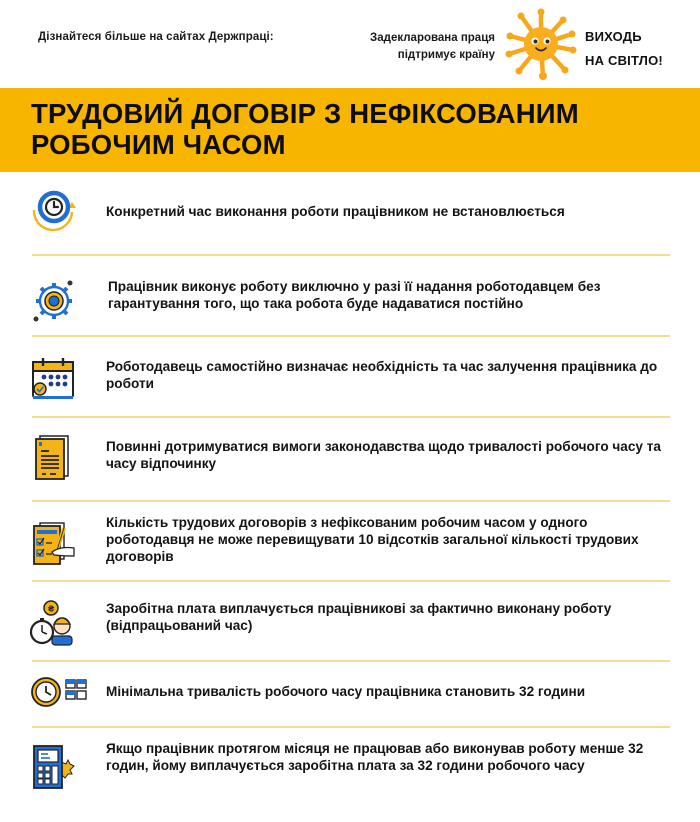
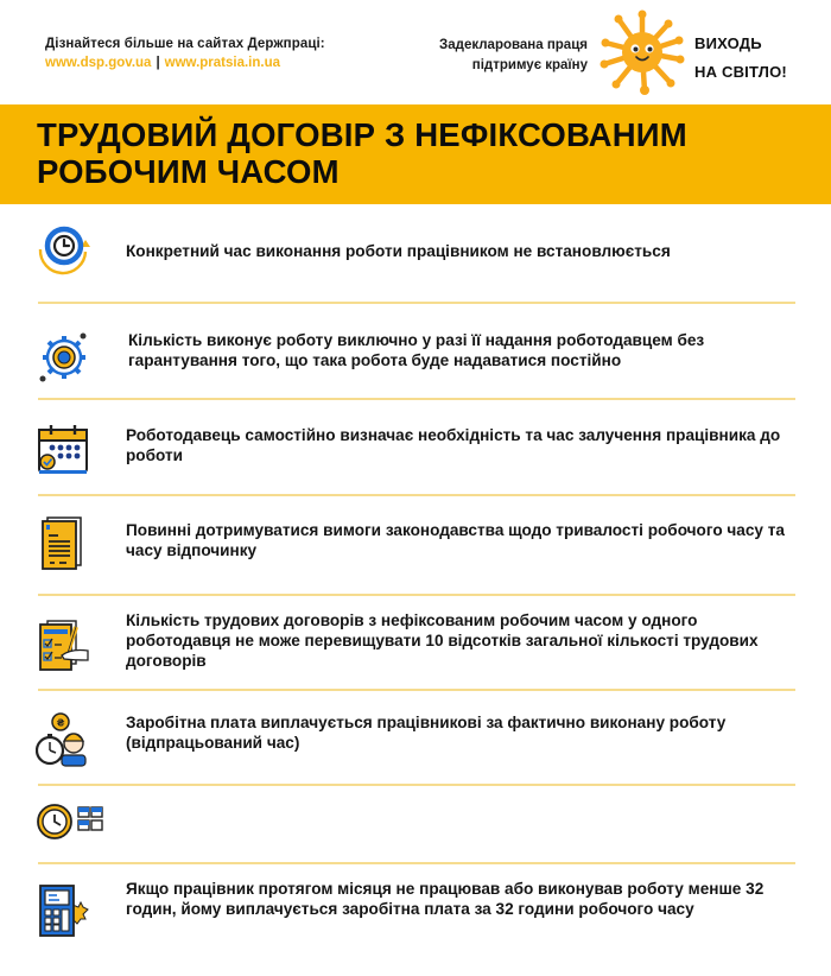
  Дізнайтеся більше на сайтах Держпраці:
+ www.dsp.gov.ua | www.pratsia.in.ua
  Задекларована праця
  підтримує країну
  ВИХОДЬ
  НА СВІТЛО!
  ТРУДОВИЙ ДОГОВІР З НЕФІКСОВАНИМ
  РОБОЧИМ ЧАСОМ
  Конкретний час виконання роботи працівником не встановлюється
- Працівник виконує роботу виключно у разі її надання роботодавцем без гарантування того, що така робота буде надаватися постійно
+ Кількість виконує роботу виключно у разі її надання роботодавцем без гарантування того, що така робота буде надаватися постійно
  Роботодавець самостійно визначає необхідність та час залучення працівника до роботи
  Повинні дотримуватися вимоги законодавства щодо тривалості робочого часу та часу відпочинку
  Кількість трудових договорів з нефіксованим робочим часом у одного роботодавця не може перевищувати 10 відсотків загальної кількості трудових договорів
  ₴
  Заробітна плата виплачується працівникові за фактично виконану роботу (відпрацьований час)
- Мінімальна тривалість робочого часу працівника становить 32 години
  Якщо працівник протягом місяця не працював або виконував роботу менше 32 годин, йому виплачується заробітна плата за 32 години робочого часу
